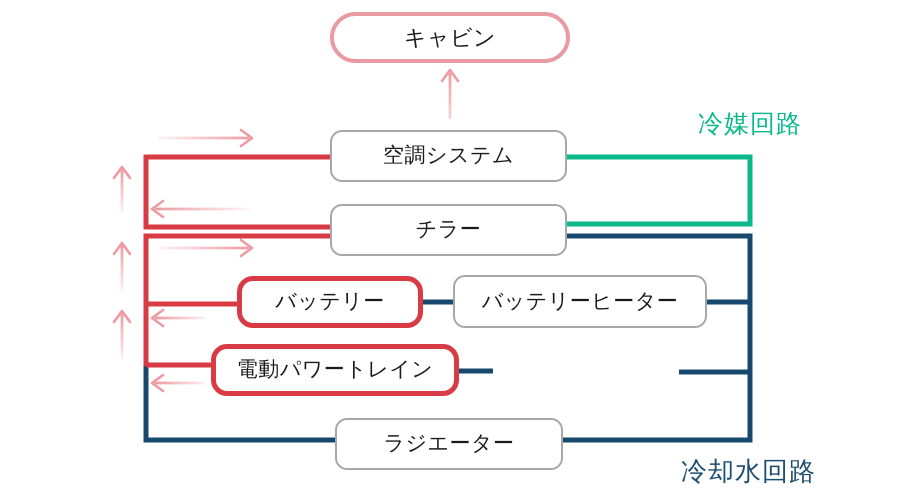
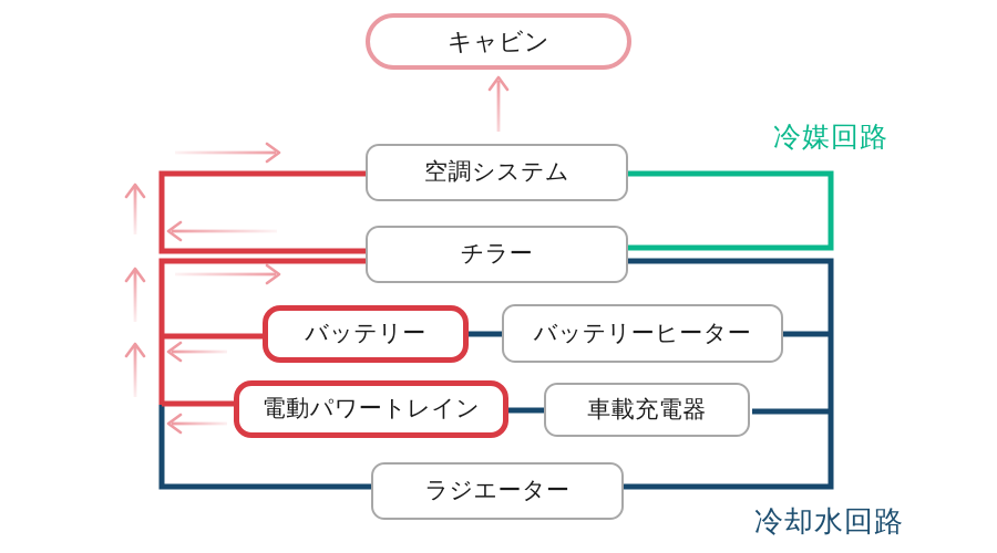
  キャビン
  空調システム
  チラー
  バッテリー
  バッテリーヒーター
  電動パワートレイン
+ 車載充電器
  ラジエーター
  冷媒回路
  冷却水回路
